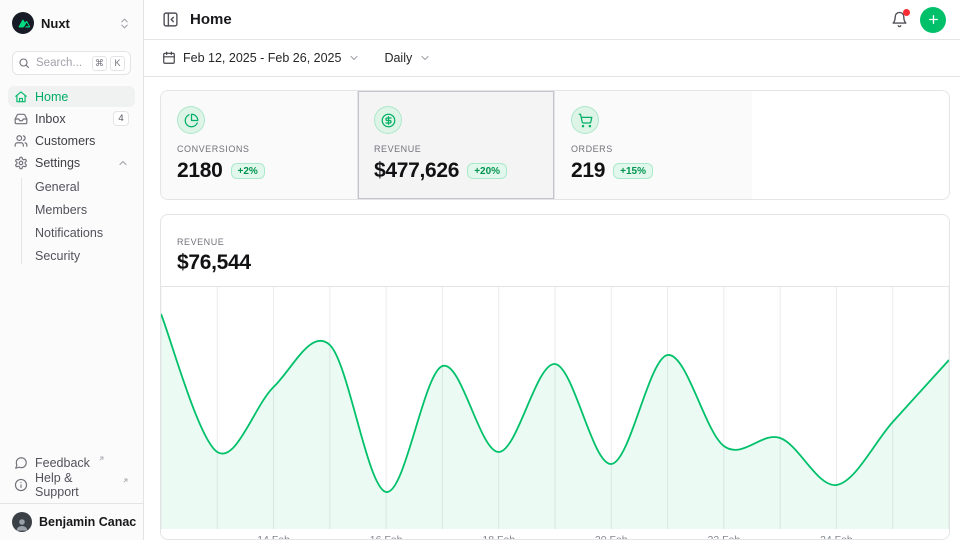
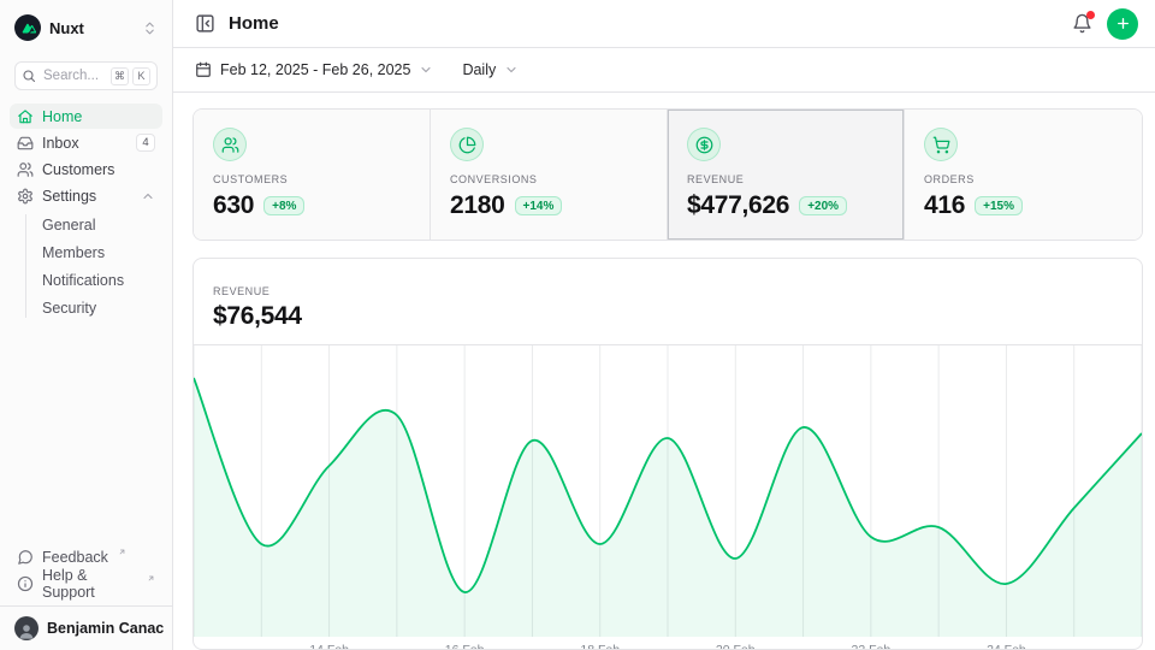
  Nuxt
  Search...
  ⌘
  K
  Home
  Inbox
  4
  Customers
  Settings
  General
  Members
  Notifications
  Security
  Feedback
  Help & Support
  Benjamin Canac
  Home
  Feb 12, 2025 - Feb 26, 2025
  Daily
+ CUSTOMERS
+ 630
+ +8%
  CONVERSIONS
  2180
- +2%
+ +14%
  REVENUE
  $477,626
  +20%
  ORDERS
- 219
+ 416
  +15%
  REVENUE
  $76,544
